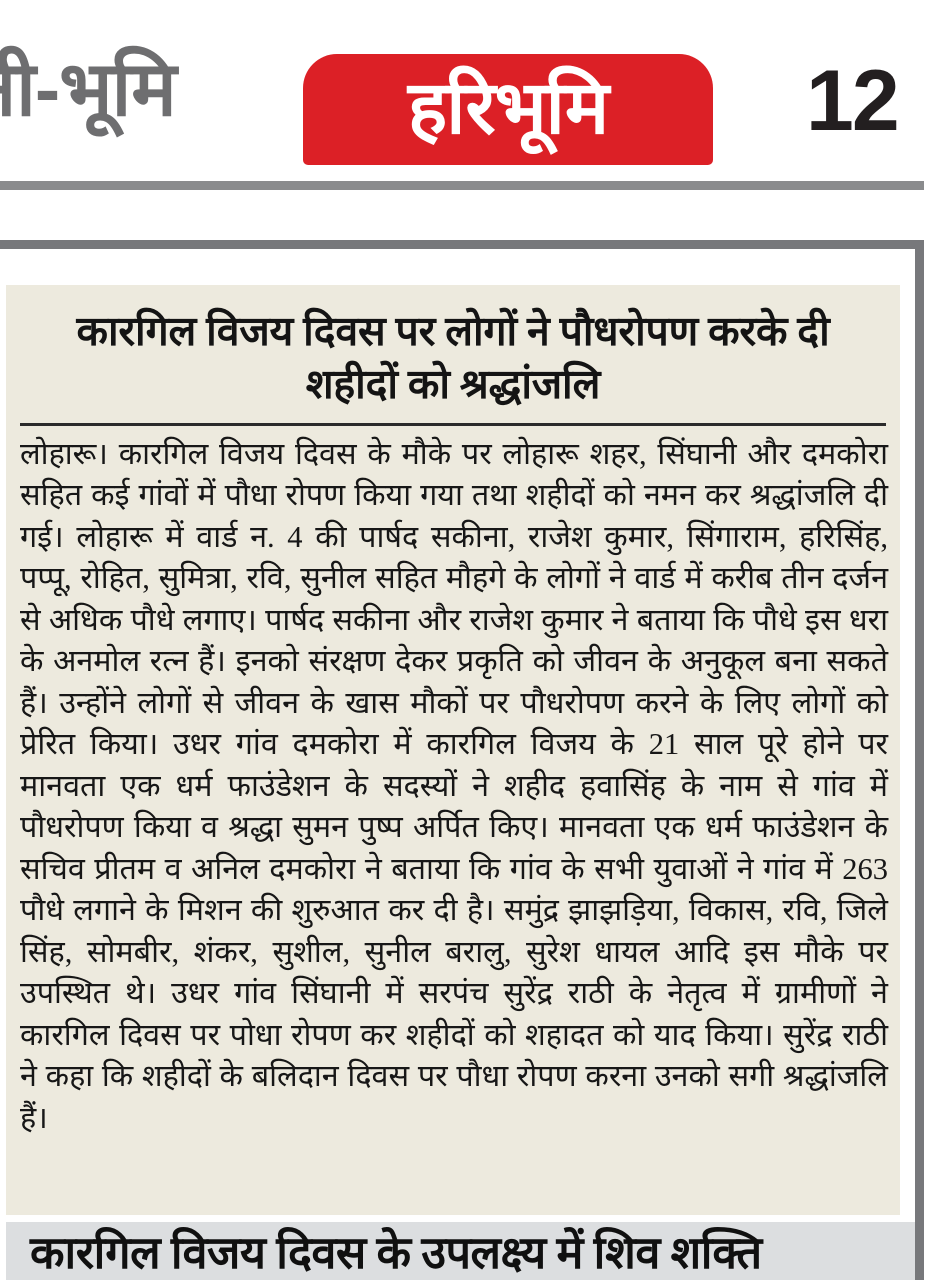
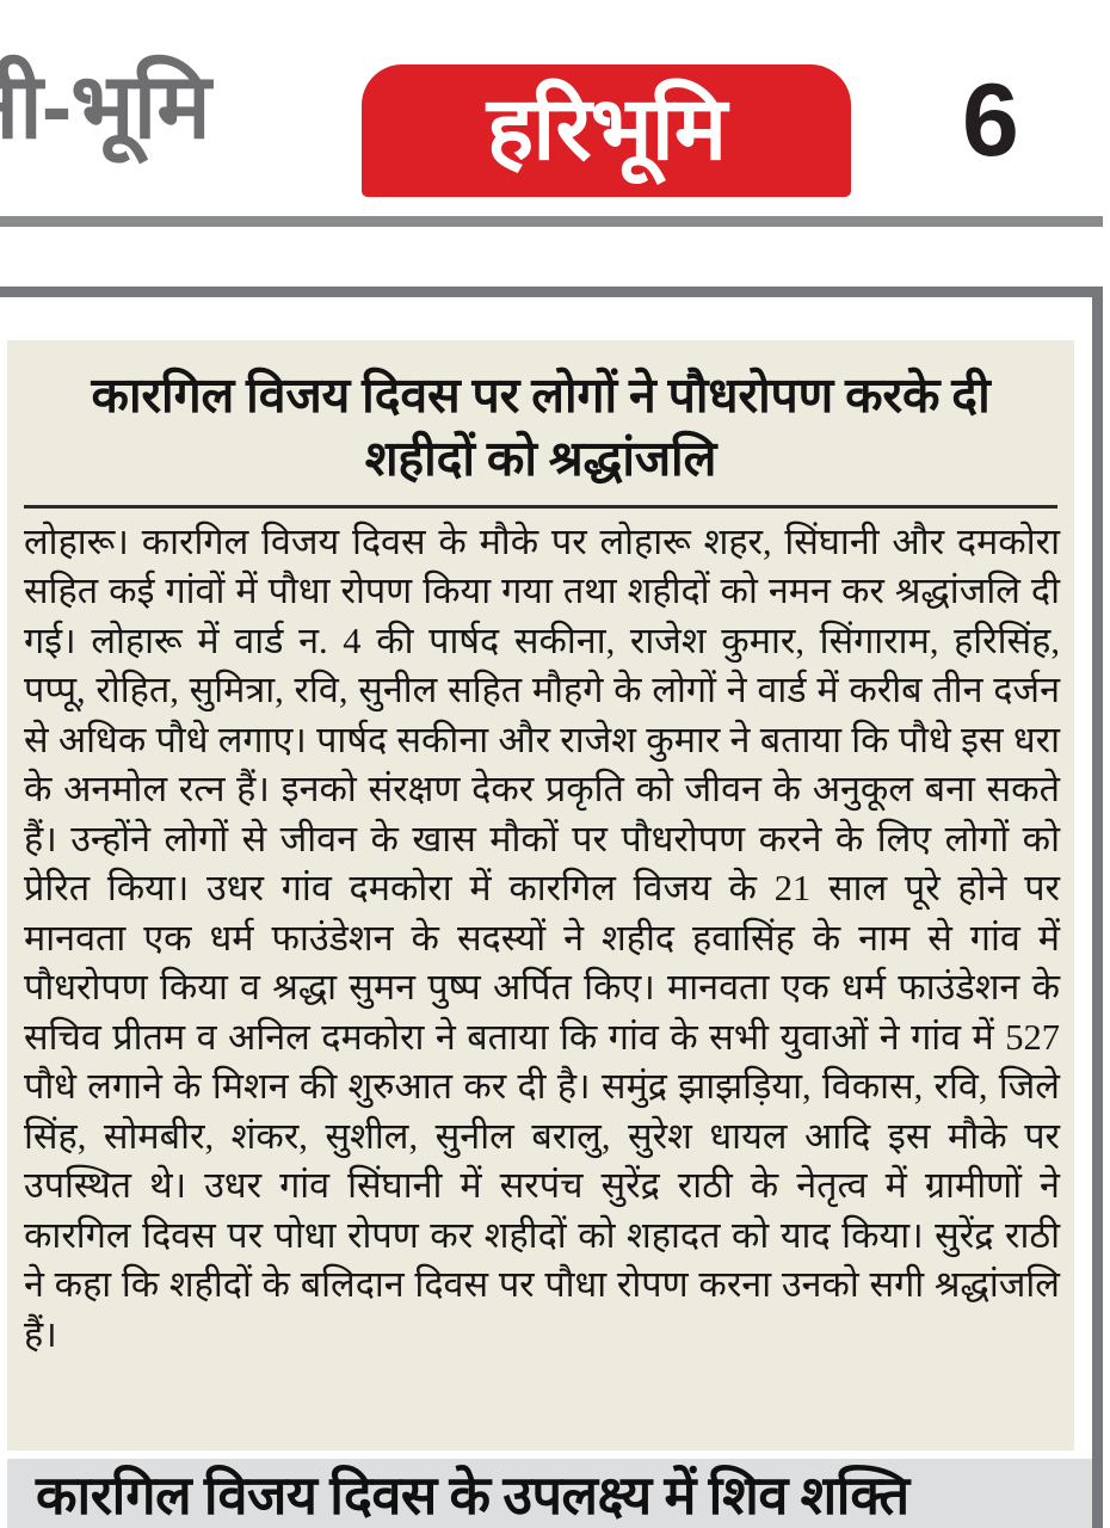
  नी-भूमि
  हरिभूमि
- 12
+ 6
  कारगिल विजय दिवस पर लोगों ने पौधरोपण करके दी शहीदों को श्रद्धांजलि
- लोहारू। कारगिल विजय दिवस के मौके पर लोहारू शहर, सिंघानी और दमकोरा सहित कई गांवों में पौधा रोपण किया गया तथा शहीदों को नमन कर श्रद्धांजलि दी गई। लोहारू में वार्ड न. 4 की पार्षद सकीना, राजेश कुमार, सिंगाराम, हरिसिंह, पप्पू, रोहित, सुमित्रा, रवि, सुनील सहित मौहगे के लोगों ने वार्ड में करीब तीन दर्जन से अधिक पौधे लगाए। पार्षद सकीना और राजेश कुमार ने बताया कि पौधे इस धरा के अनमोल रत्न हैं। इनको संरक्षण देकर प्रकृति को जीवन के अनुकूल बना सकते हैं। उन्होंने लोगों से जीवन के खास मौकों पर पौधरोपण करने के लिए लोगों को प्रेरित किया। उधर गांव दमकोरा में कारगिल विजय के 21 साल पूरे होने पर मानवता एक धर्म फाउंडेशन के सदस्यों ने शहीद हवासिंह के नाम से गांव में पौधरोपण किया व श्रद्धा सुमन पुष्प अर्पित किए। मानवता एक धर्म फाउंडेशन के सचिव प्रीतम व अनिल दमकोरा ने बताया कि गांव के सभी युवाओं ने गांव में 263 पौधे लगाने के मिशन की शुरुआत कर दी है। समुंद्र झाझड़िया, विकास, रवि, जिले सिंह, सोमबीर, शंकर, सुशील, सुनील बरालु, सुरेश धायल आदि इस मौके पर उपस्थित थे। उधर गांव सिंघानी में सरपंच सुरेंद्र राठी के नेतृत्व में ग्रामीणों ने कारगिल दिवस पर पोधा रोपण कर शहीदों को शहादत को याद किया। सुरेंद्र राठी ने कहा कि शहीदों के बलिदान दिवस पर पौधा रोपण करना उनको सगी श्रद्धांजलि हैं।
+ लोहारू। कारगिल विजय दिवस के मौके पर लोहारू शहर, सिंघानी और दमकोरा सहित कई गांवों में पौधा रोपण किया गया तथा शहीदों को नमन कर श्रद्धांजलि दी गई। लोहारू में वार्ड न. 4 की पार्षद सकीना, राजेश कुमार, सिंगाराम, हरिसिंह, पप्पू, रोहित, सुमित्रा, रवि, सुनील सहित मौहगे के लोगों ने वार्ड में करीब तीन दर्जन से अधिक पौधे लगाए। पार्षद सकीना और राजेश कुमार ने बताया कि पौधे इस धरा के अनमोल रत्न हैं। इनको संरक्षण देकर प्रकृति को जीवन के अनुकूल बना सकते हैं। उन्होंने लोगों से जीवन के खास मौकों पर पौधरोपण करने के लिए लोगों को प्रेरित किया। उधर गांव दमकोरा में कारगिल विजय के 21 साल पूरे होने पर मानवता एक धर्म फाउंडेशन के सदस्यों ने शहीद हवासिंह के नाम से गांव में पौधरोपण किया व श्रद्धा सुमन पुष्प अर्पित किए। मानवता एक धर्म फाउंडेशन के सचिव प्रीतम व अनिल दमकोरा ने बताया कि गांव के सभी युवाओं ने गांव में 527 पौधे लगाने के मिशन की शुरुआत कर दी है। समुंद्र झाझड़िया, विकास, रवि, जिले सिंह, सोमबीर, शंकर, सुशील, सुनील बरालु, सुरेश धायल आदि इस मौके पर उपस्थित थे। उधर गांव सिंघानी में सरपंच सुरेंद्र राठी के नेतृत्व में ग्रामीणों ने कारगिल दिवस पर पोधा रोपण कर शहीदों को शहादत को याद किया। सुरेंद्र राठी ने कहा कि शहीदों के बलिदान दिवस पर पौधा रोपण करना उनको सगी श्रद्धांजलि हैं।
  कारगिल विजय दिवस के उपलक्ष्य में शिव शक्ति
